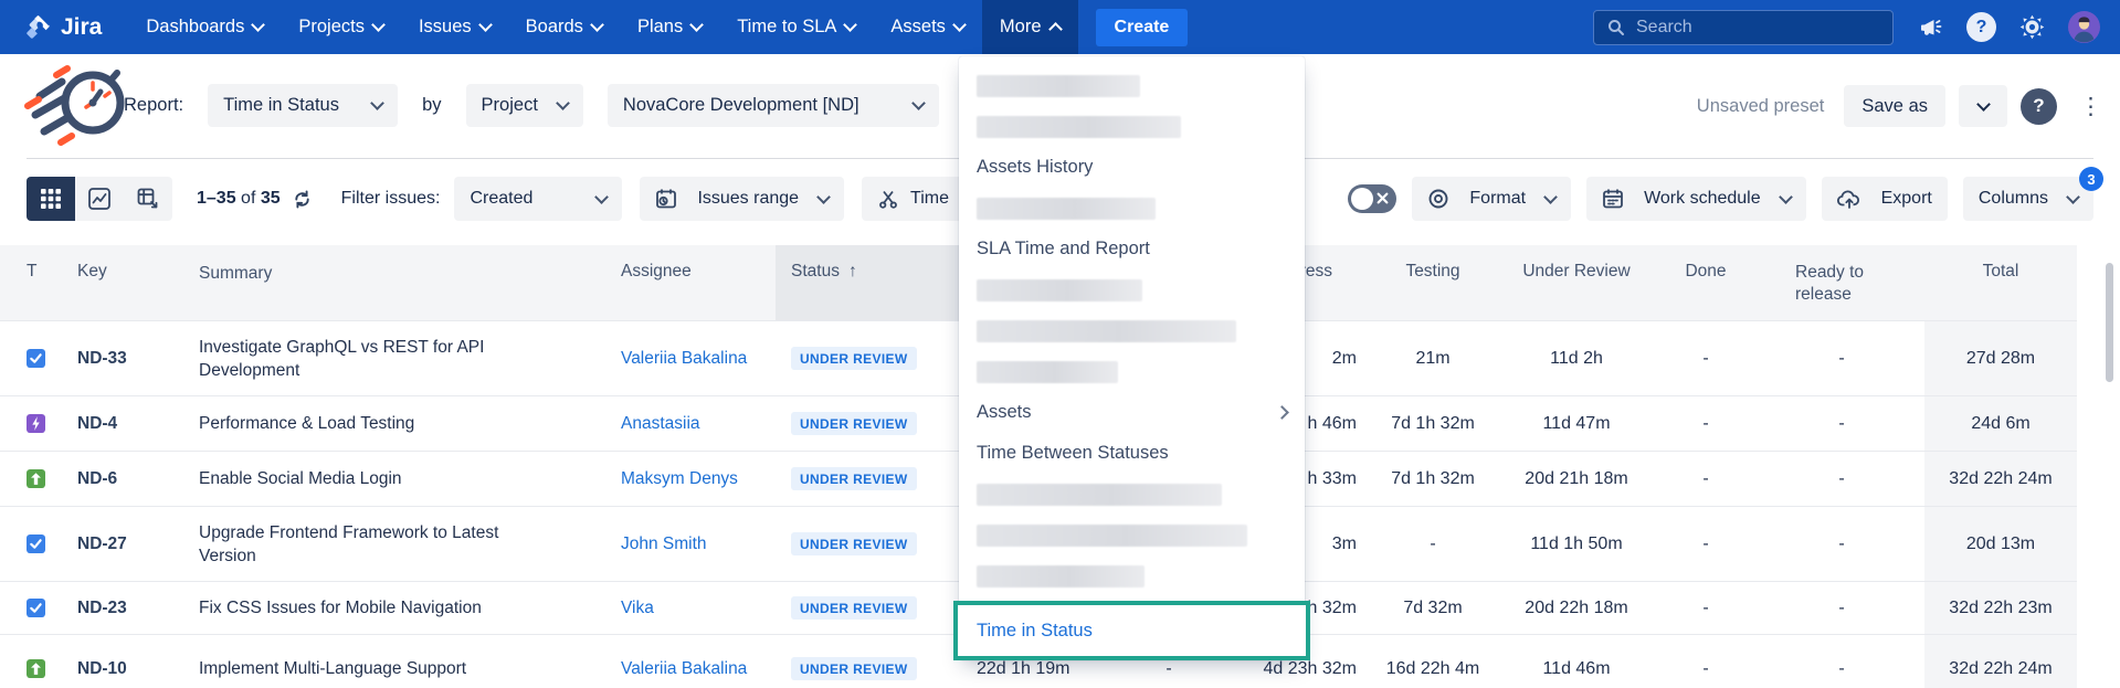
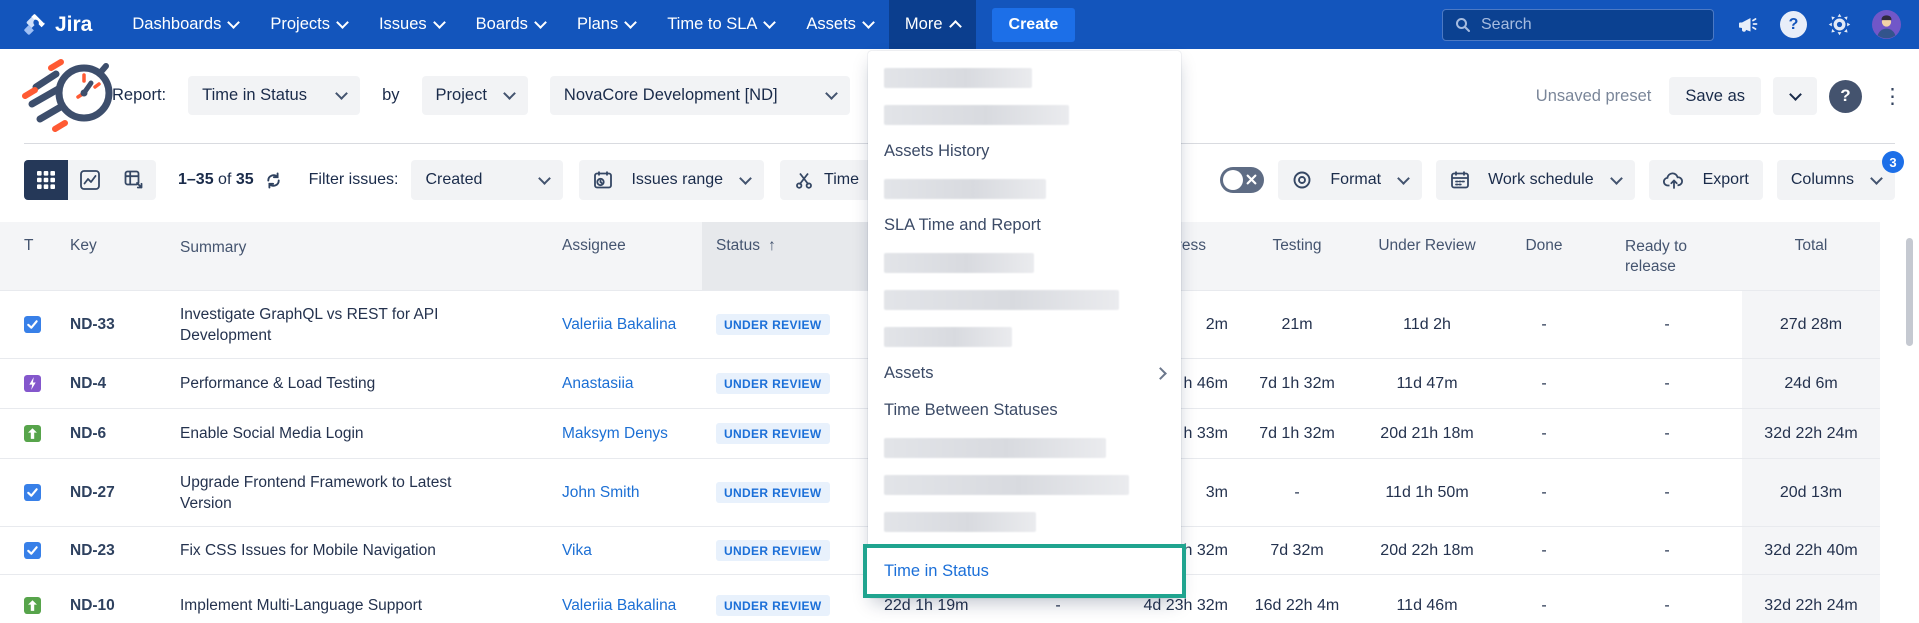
  Jira
  Dashboards
  Projects
  Issues
  Boards
  Plans
  Time to SLA
  Assets
  More
  Create
  Search
  ?
  Report:
  Time in Status
  by
  Project
  NovaCore Development [ND]
  Unsaved preset
  Save as
  ?
  ⋮
  1–35 of 35
  Filter issues:
  Created
  Issues range
  Time
  Format
  Work schedule
  Export
  Columns
  3
  T
  Key
  Summary
  Assignee
  Status
  ↑
  Testing
  Under Review
  Done
  Ready to release
  Total
  ND-33
  Investigate GraphQL vs REST for API Development
  Valeriia Bakalina
  UNDER REVIEW
  2m
  21m
  11d 2h
  -
  -
  27d 28m
  ND-4
  Performance & Load Testing
  Anastasiia
  UNDER REVIEW
  h 46m
  7d 1h 32m
  11d 47m
  -
  -
  24d 6m
  ND-6
  Enable Social Media Login
  Maksym Denys
  UNDER REVIEW
  h 33m
  7d 1h 32m
  20d 21h 18m
  -
  -
  32d 22h 24m
  ND-27
  Upgrade Frontend Framework to Latest Version
  John Smith
  UNDER REVIEW
  3m
  -
  11d 1h 50m
  -
  -
  20d 13m
  ND-23
  Fix CSS Issues for Mobile Navigation
  Vika
  UNDER REVIEW
  h 32m
  7d 32m
  20d 22h 18m
  -
  -
- 32d 22h 23m
+ 32d 22h 40m
  ND-10
  Implement Multi-Language Support
  Valeriia Bakalina
  UNDER REVIEW
  22d 1h 19m
  -
  4d 23h 32m
  16d 22h 4m
  11d 46m
  -
  -
  32d 22h 24m
  Assets History
  SLA Time and Report
  Assets
  Time Between Statuses
  Time in Status
